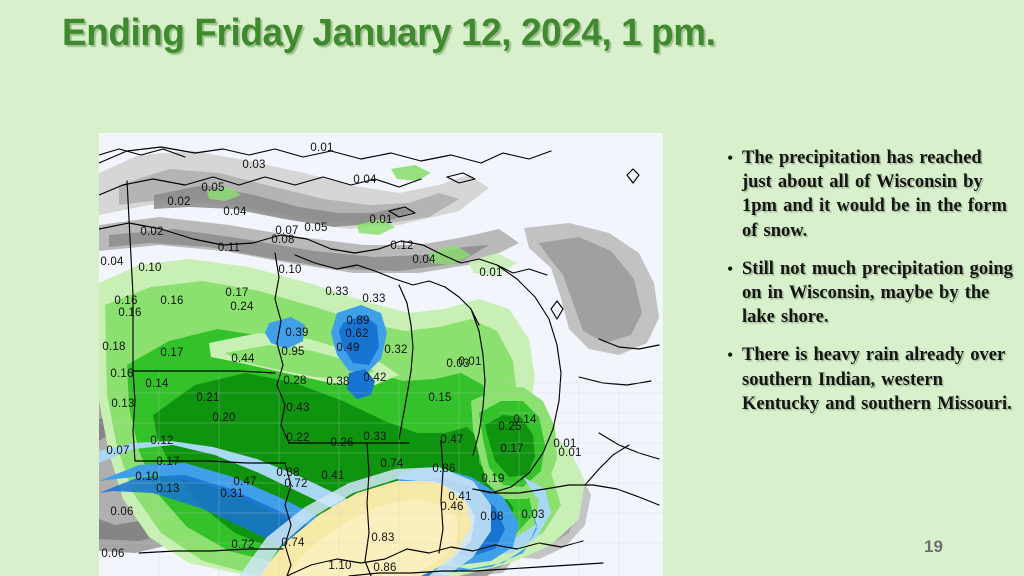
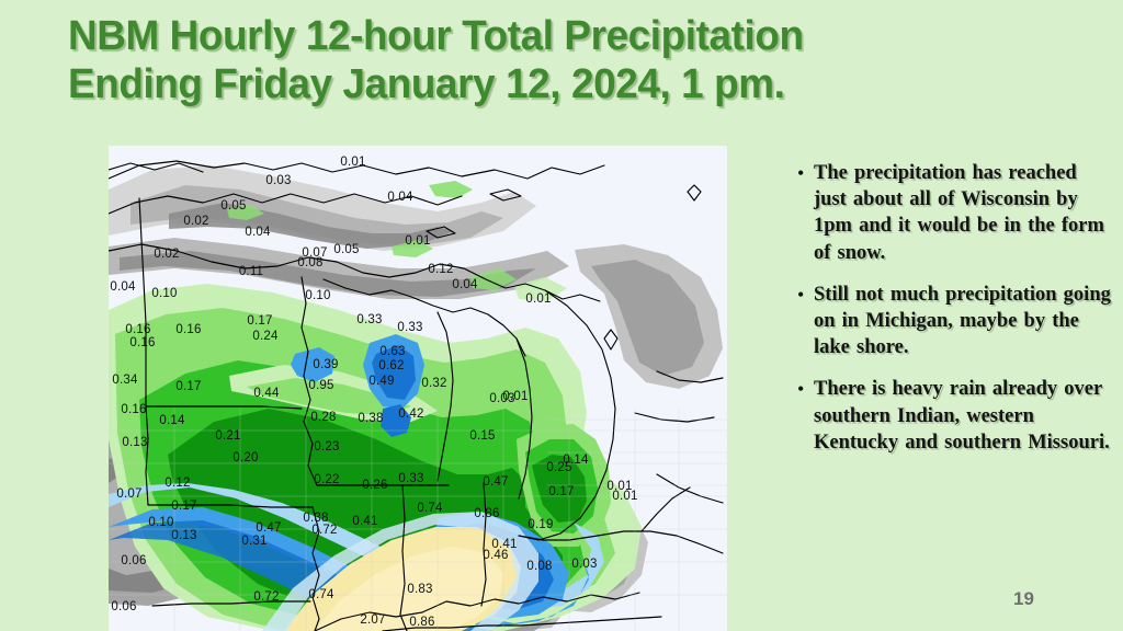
+ NBM Hourly 12-hour Total Precipitation
  Ending Friday January 12, 2024, 1 pm.
  0.03
  0.01
  0.04
  0.05
  0.02
  0.04
  0.07
  0.05
  0.08
  0.01
  0.02
  0.04
  0.11
  0.10
  0.12
  0.04
  0.01
  0.10
  0.16
  0.16
  0.16
  0.17
  0.24
  0.33
  0.33
- 0.89
+ 0.63
  0.62
  0.39
  0.95
  0.49
  0.32
- 0.18
+ 0.34
  0.17
  0.44
  0.16
  0.14
  0.28
  0.38
  0.42
  0.01
  0.03
  0.13
  0.21
- 0.43
+ 0.23
  0.20
  0.15
  0.14
  0.25
  0.12
  0.07
  0.17
  0.22
  0.26
  0.33
  0.47
  0.17
  0.01
  0.01
  0.10
  0.13
  0.38
  0.41
  0.74
  0.86
  0.47
  0.31
  0.72
  0.19
  0.06
  0.41
  0.46
  0.08
  0.03
  0.72
  0.74
  0.83
  0.06
- 1.10
+ 2.07
  0.86
  •
  The precipitation has reached just about all of Wisconsin by 1pm and it would be in the form of snow.
  •
- Still not much precipitation going on in Wisconsin, maybe by the lake shore.
+ Still not much precipitation going on in Michigan, maybe by the lake shore.
  •
  There is heavy rain already over southern Indian, western Kentucky and southern Missouri.
  19
